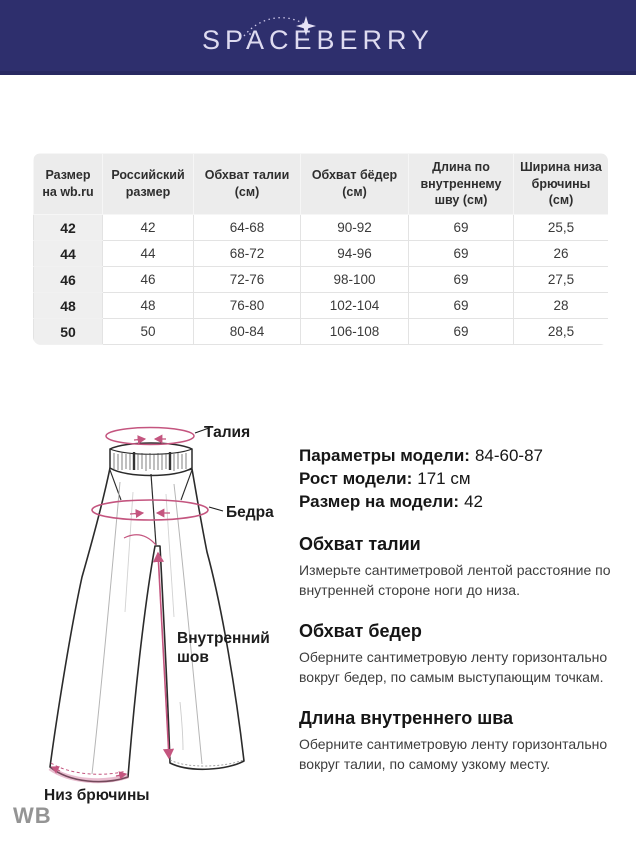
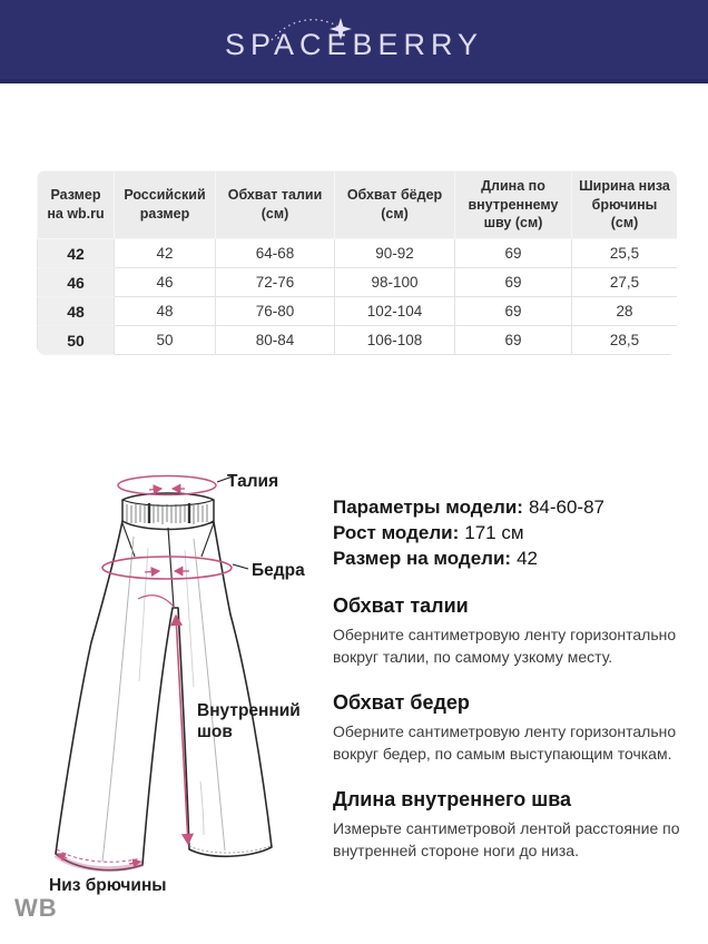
  SPACEBERRY
  Размер на wb.ru	Российский размер	Обхват талии (см)	Обхват бёдер (см)	Длина по внутреннему шву (см)	Ширина низа брючины (см)
  42	42	64-68	90-92	69	25,5
- 44	44	68-72	94-96	69	26
  46	46	72-76	98-100	69	27,5
  48	48	76-80	102-104	69	28
  50	50	80-84	106-108	69	28,5
  Талия
  Бедра
  Внутренний шов
  Низ брючины
  WB
  Параметры модели: 84-60-87
  Рост модели: 171 см
  Размер на модели: 42
  Обхват талии
- Измерьте сантиметровой лентой расстояние по внутренней стороне ноги до низа.
+ Оберните сантиметровую ленту горизонтально вокруг талии, по самому узкому месту.
  Обхват бедер
  Оберните сантиметровую ленту горизонтально вокруг бедер, по самым выступающим точкам.
  Длина внутреннего шва
- Оберните сантиметровую ленту горизонтально вокруг талии, по самому узкому месту.
+ Измерьте сантиметровой лентой расстояние по внутренней стороне ноги до низа.
